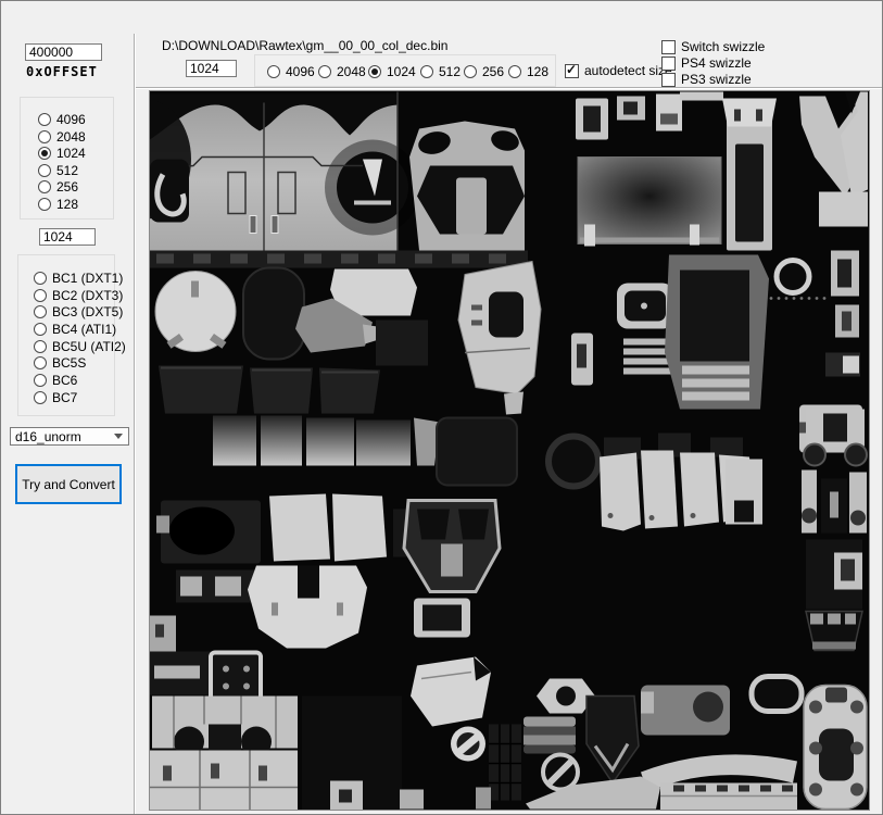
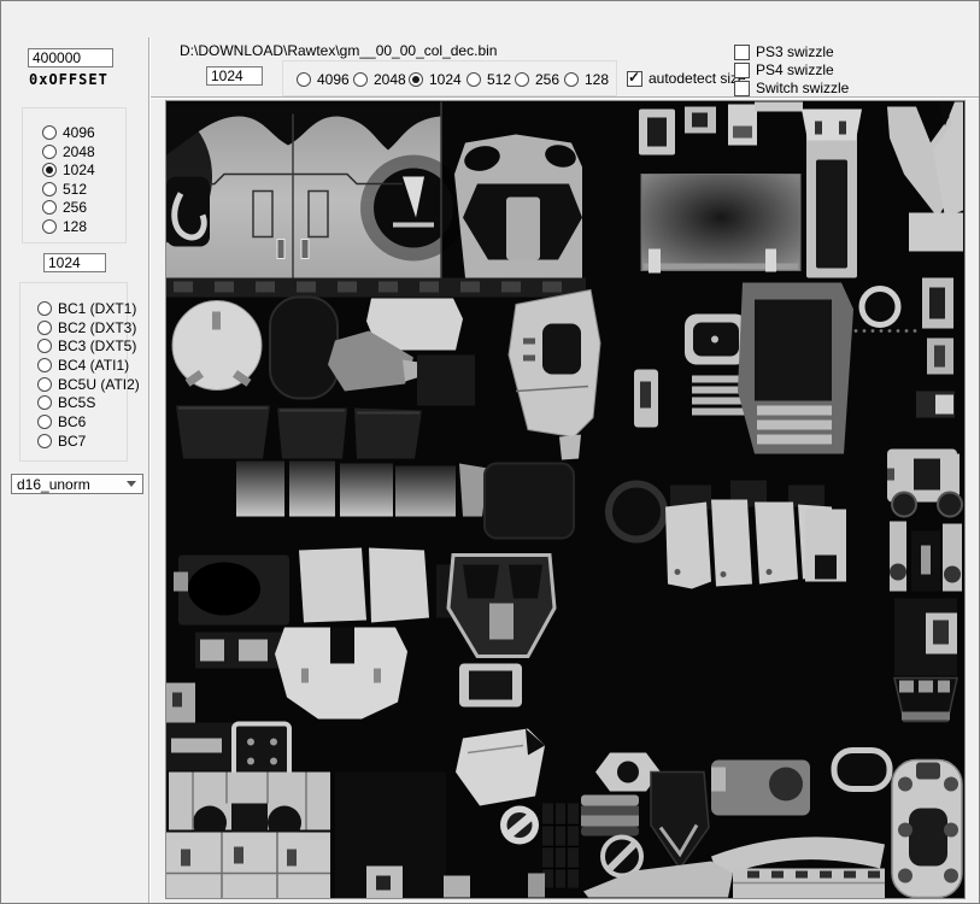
  400000
  0xOFFSET
  4096
  2048
  1024
  512
  256
  128
  1024
  BC1 (DXT1)
  BC2 (DXT3)
  BC3 (DXT5)
  BC4 (ATI1)
  BC5U (ATI2)
  BC5S
  BC6
  BC7
  d16_unorm
- Try and Convert
  D:\DOWNLOAD\Rawtex\gm__00_00_col_dec.bin
  1024
  4096
  2048
  1024
  512
  256
  128
  ✓
  autodetect size
- Switch swizzle
+ PS3 swizzle
  PS4 swizzle
- PS3 swizzle
+ Switch swizzle
